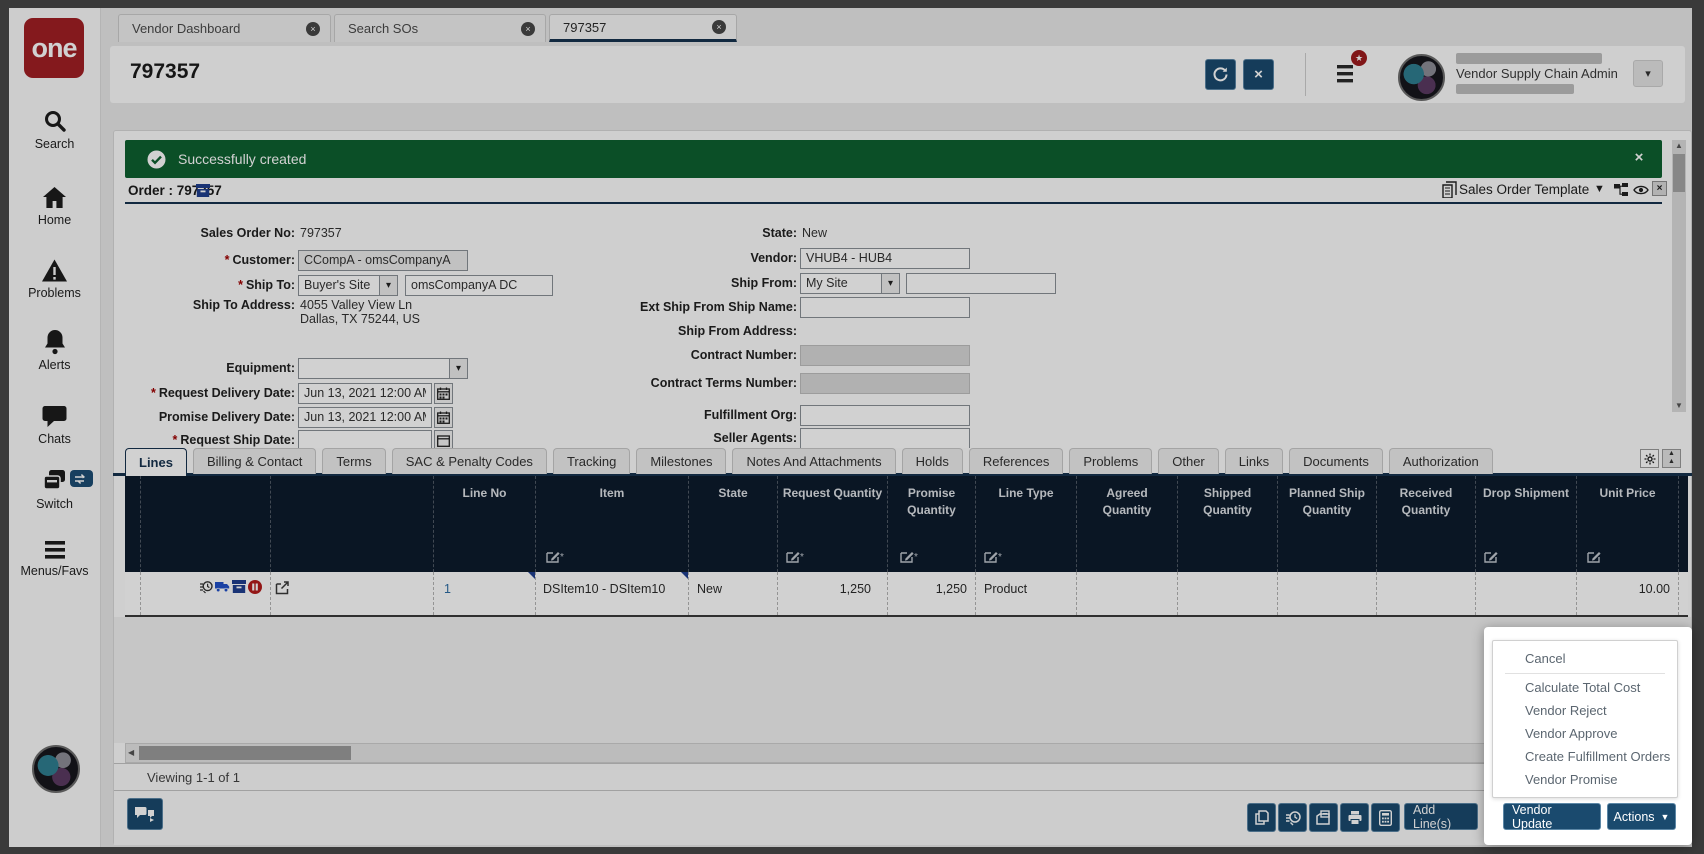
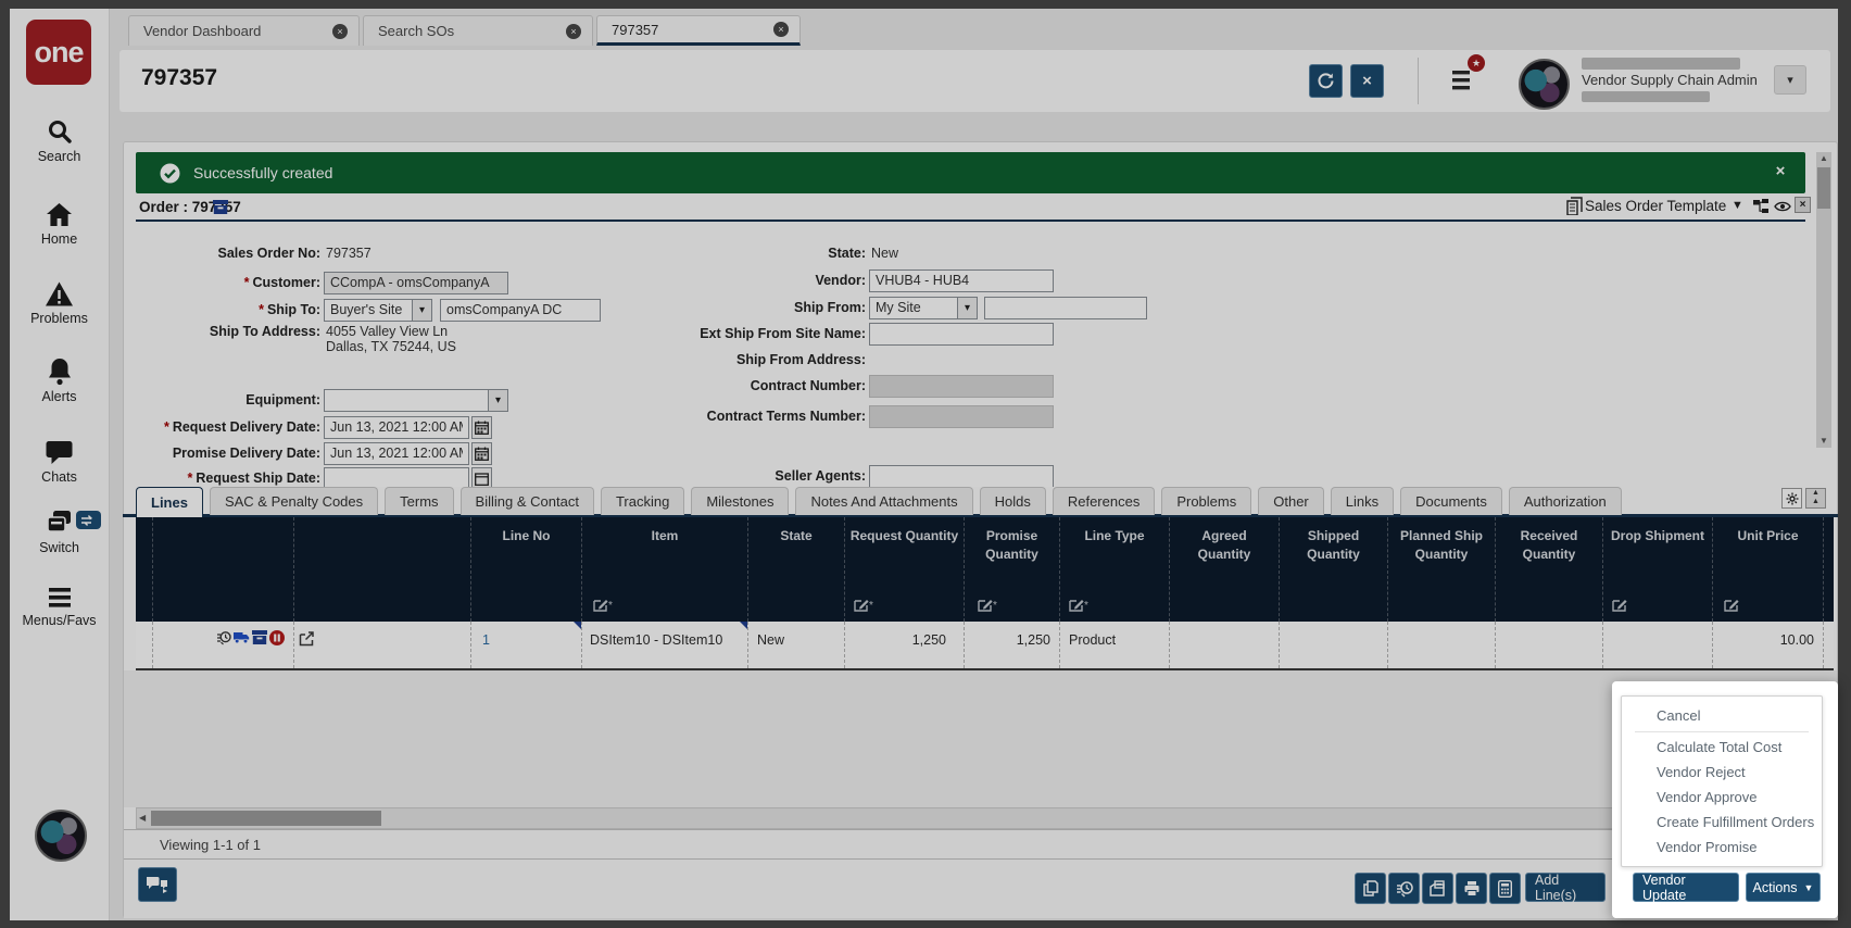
  one
  Search
  Home
  Problems
  Alerts
  Chats
  Switch
  Menus/Favs
  Vendor Dashboard
  ×
  Search SOs
  ×
  797357
  ×
  797357
  ×
  ★
  Vendor Supply Chain Admin
  ▾
  Successfully created
  ×
  Order : 79757
  Sales Order Template
  ▼
  ×
  ▲
  ▼
  Sales Order No:
  797357
  * Customer:
  CCompA - omsCompanyA
  * Ship To:
  Buyer's Site
  ▾
  omsCompanyA DC
  Ship To Address:
  4055 Valley View Ln
  Dallas, TX 75244, US
  Equipment:
  ▾
  * Request Delivery Date:
  Jun 13, 2021 12:00 A
  Promise Delivery Date:
  Jun 13, 2021 12:00 A
  * Request Ship Date:
  State:
  New
  Vendor:
  VHUB4 - HUB4
  Ship From:
  My Site
  ▾
- Ext Ship From Ship Name:
+ Ext Ship From Site Name:
  Ship From Address:
  Contract Number:
  Contract Terms Number:
- Fulfillment Org:
  Seller Agents:
  Lines
- Billing & Contact
+ SAC & Penalty Codes
  Terms
- SAC & Penalty Codes
+ Billing & Contact
  Tracking
  Milestones
  Notes And Attachments
  Holds
  References
  Problems
  Other
  Links
  Documents
  Authorization
  Line No
  Item
  *
  State
  Request Quantity
  *
  Promise Quantity
  *
  Line Type
  *
  Agreed Quantity
  Shipped Quantity
  Planned Ship Quantity
  Received Quantity
  Drop Shipment
  Unit Price
  1
  DSItem10 - DSItem10
  New
  1,250
  1,250
  Product
  10.00
  ◀
  Viewing 1-1 of 1
  Add Line(s)
  Cancel
  Calculate Total Cost
  Vendor Reject
  Vendor Approve
  Create Fulfillment Orders
  Vendor Promise
  Vendor Update
  Actions
  ▼
